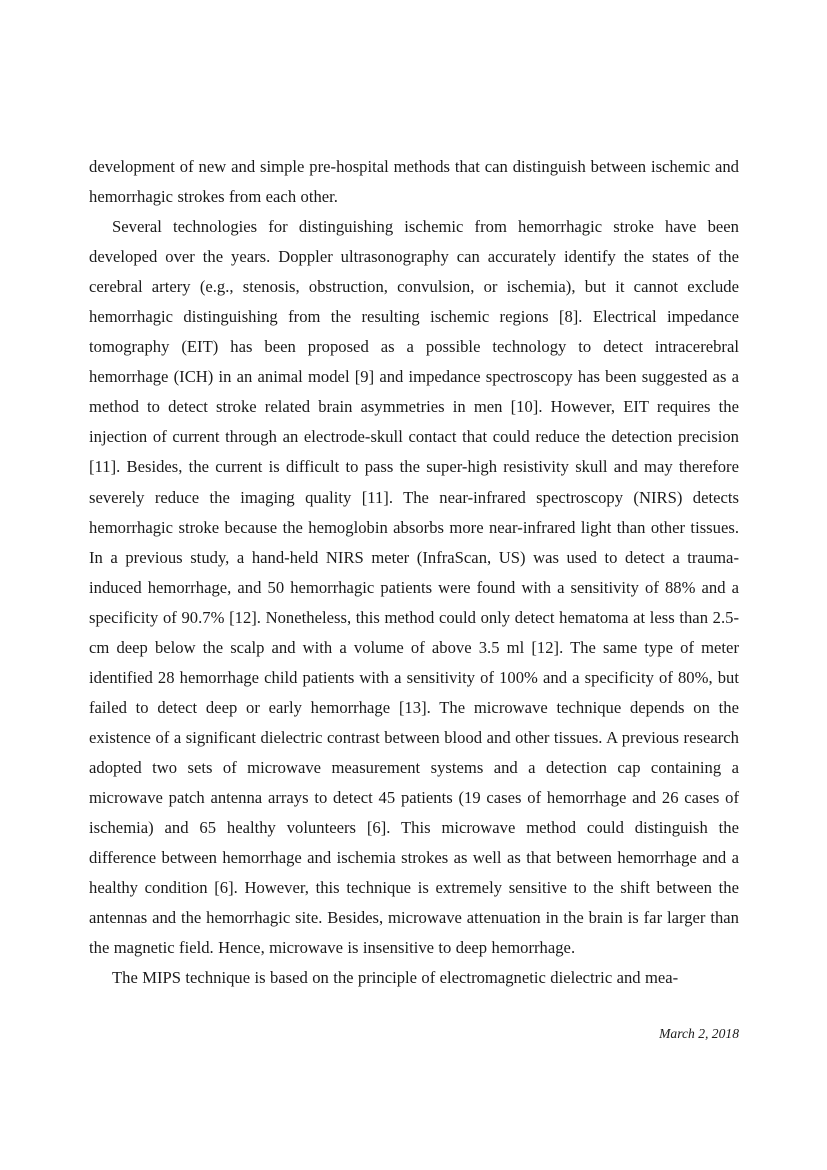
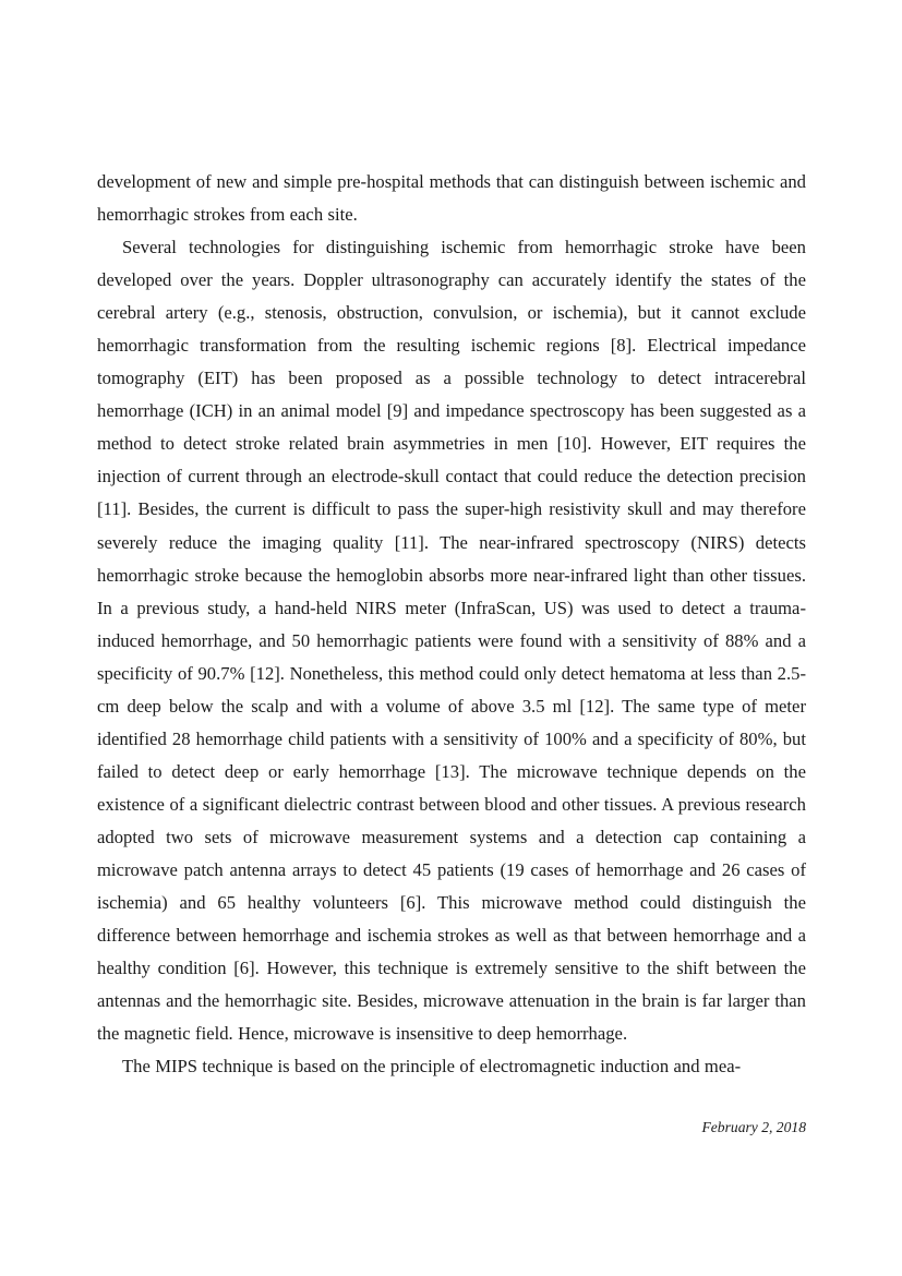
- development of new and simple pre-hospital methods that can distinguish between ischemic and hemorrhagic strokes from each other.
+ development of new and simple pre-hospital methods that can distinguish between ischemic and hemorrhagic strokes from each site.
- Several technologies for distinguishing ischemic from hemorrhagic stroke have been developed over the years. Doppler ultrasonography can accurately identify the states of the cerebral artery (e.g., stenosis, obstruction, convulsion, or ischemia), but it cannot exclude hemorrhagic distinguishing from the resulting ischemic regions [8]. Electrical impedance tomography (EIT) has been proposed as a possible technology to detect intracerebral hemorrhage (ICH) in an animal model [9] and impedance spectroscopy has been suggested as a method to detect stroke related brain asymmetries in men [10]. However, EIT requires the injection of current through an electrode-skull contact that could reduce the detection precision [11]. Besides, the current is difficult to pass the super-high resistivity skull and may therefore severely reduce the imaging quality [11]. The near-infrared spectroscopy (NIRS) detects hemorrhagic stroke because the hemoglobin absorbs more near-infrared light than other tissues. In a previous study, a hand-held NIRS meter (InfraScan, US) was used to detect a trauma-induced hemorrhage, and 50 hemorrhagic patients were found with a sensitivity of 88% and a specificity of 90.7% [12]. Nonetheless, this method could only detect hematoma at less than 2.5-cm deep below the scalp and with a volume of above 3.5 ml [12]. The same type of meter identified 28 hemorrhage child patients with a sensitivity of 100% and a specificity of 80%, but failed to detect deep or early hemorrhage [13]. The microwave technique depends on the existence of a significant dielectric contrast between blood and other tissues. A previous research adopted two sets of microwave measurement systems and a detection cap containing a microwave patch antenna arrays to detect 45 patients (19 cases of hemorrhage and 26 cases of ischemia) and 65 healthy volunteers [6]. This microwave method could distinguish the difference between hemorrhage and ischemia strokes as well as that between hemorrhage and a healthy condition [6]. However, this technique is extremely sensitive to the shift between the antennas and the hemorrhagic site. Besides, microwave attenuation in the brain is far larger than the magnetic field. Hence, microwave is insensitive to deep hemorrhage.
+ Several technologies for distinguishing ischemic from hemorrhagic stroke have been developed over the years. Doppler ultrasonography can accurately identify the states of the cerebral artery (e.g., stenosis, obstruction, convulsion, or ischemia), but it cannot exclude hemorrhagic transformation from the resulting ischemic regions [8]. Electrical impedance tomography (EIT) has been proposed as a possible technology to detect intracerebral hemorrhage (ICH) in an animal model [9] and impedance spectroscopy has been suggested as a method to detect stroke related brain asymmetries in men [10]. However, EIT requires the injection of current through an electrode-skull contact that could reduce the detection precision [11]. Besides, the current is difficult to pass the super-high resistivity skull and may therefore severely reduce the imaging quality [11]. The near-infrared spectroscopy (NIRS) detects hemorrhagic stroke because the hemoglobin absorbs more near-infrared light than other tissues. In a previous study, a hand-held NIRS meter (InfraScan, US) was used to detect a trauma-induced hemorrhage, and 50 hemorrhagic patients were found with a sensitivity of 88% and a specificity of 90.7% [12]. Nonetheless, this method could only detect hematoma at less than 2.5-cm deep below the scalp and with a volume of above 3.5 ml [12]. The same type of meter identified 28 hemorrhage child patients with a sensitivity of 100% and a specificity of 80%, but failed to detect deep or early hemorrhage [13]. The microwave technique depends on the existence of a significant dielectric contrast between blood and other tissues. A previous research adopted two sets of microwave measurement systems and a detection cap containing a microwave patch antenna arrays to detect 45 patients (19 cases of hemorrhage and 26 cases of ischemia) and 65 healthy volunteers [6]. This microwave method could distinguish the difference between hemorrhage and ischemia strokes as well as that between hemorrhage and a healthy condition [6]. However, this technique is extremely sensitive to the shift between the antennas and the hemorrhagic site. Besides, microwave attenuation in the brain is far larger than the magnetic field. Hence, microwave is insensitive to deep hemorrhage.
- The MIPS technique is based on the principle of electromagnetic dielectric and mea-
+ The MIPS technique is based on the principle of electromagnetic induction and mea-
- March 2, 2018
+ February 2, 2018
